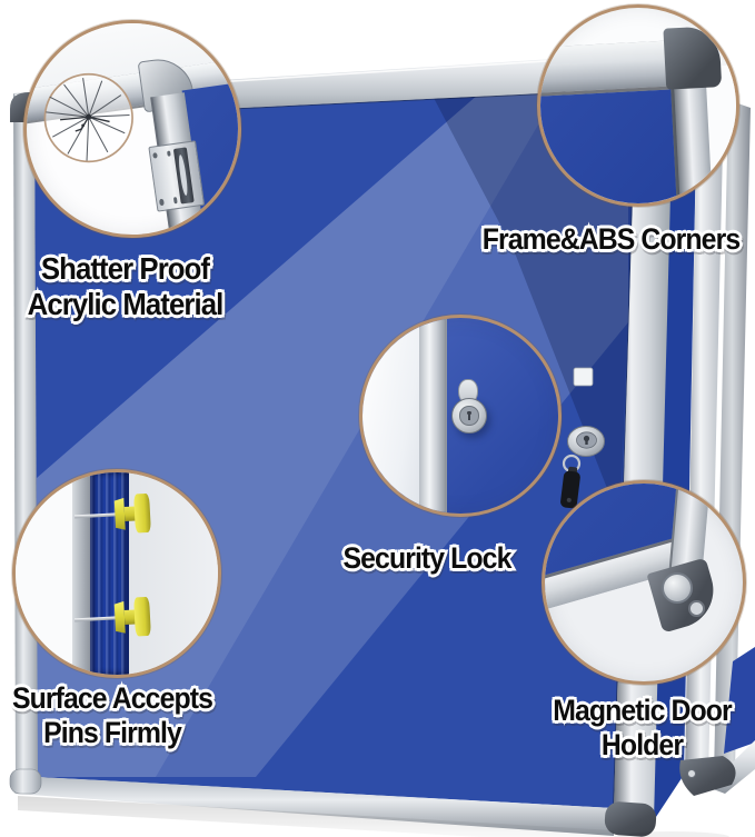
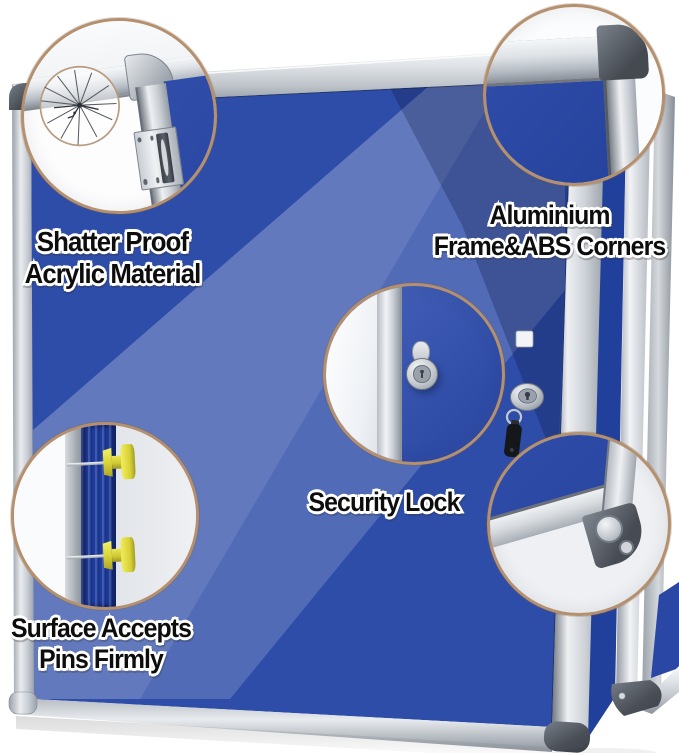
  Shatter Proof
  Acrylic Material
+ Aluminium
  Frame&ABS Corners
  Security Lock
  Surface Accepts
  Pins Firmly
- Magnetic Door
- Holder
